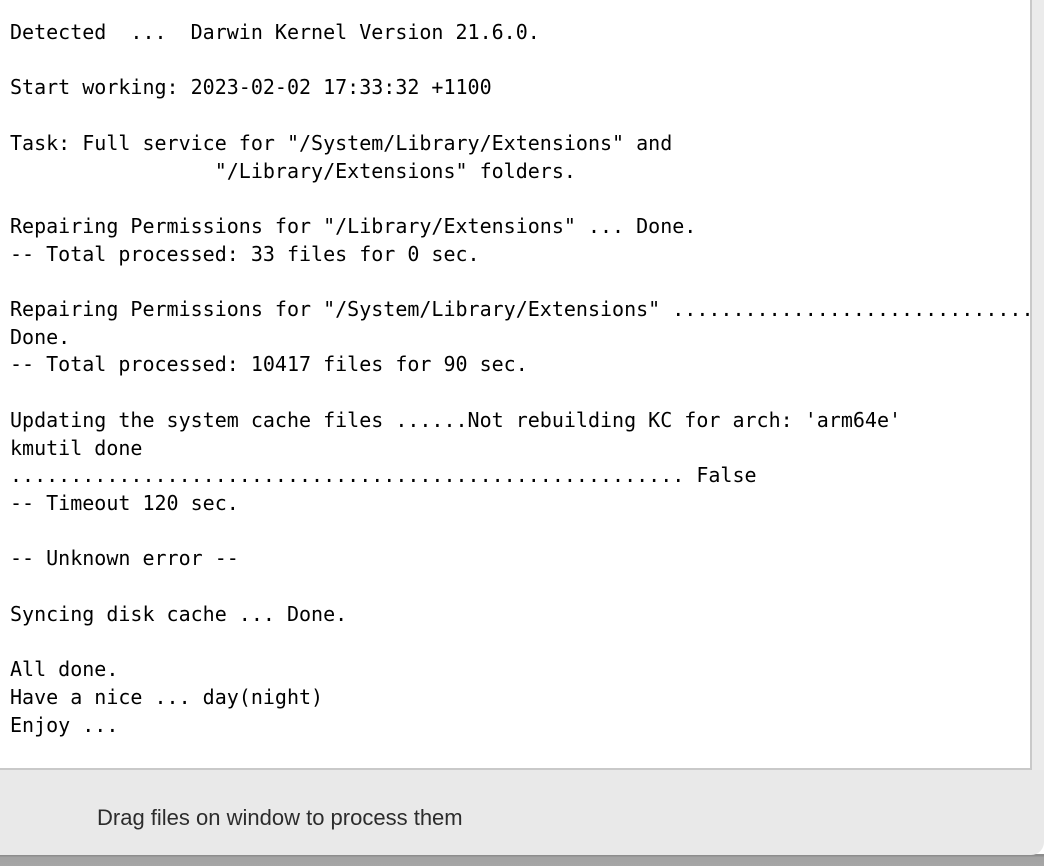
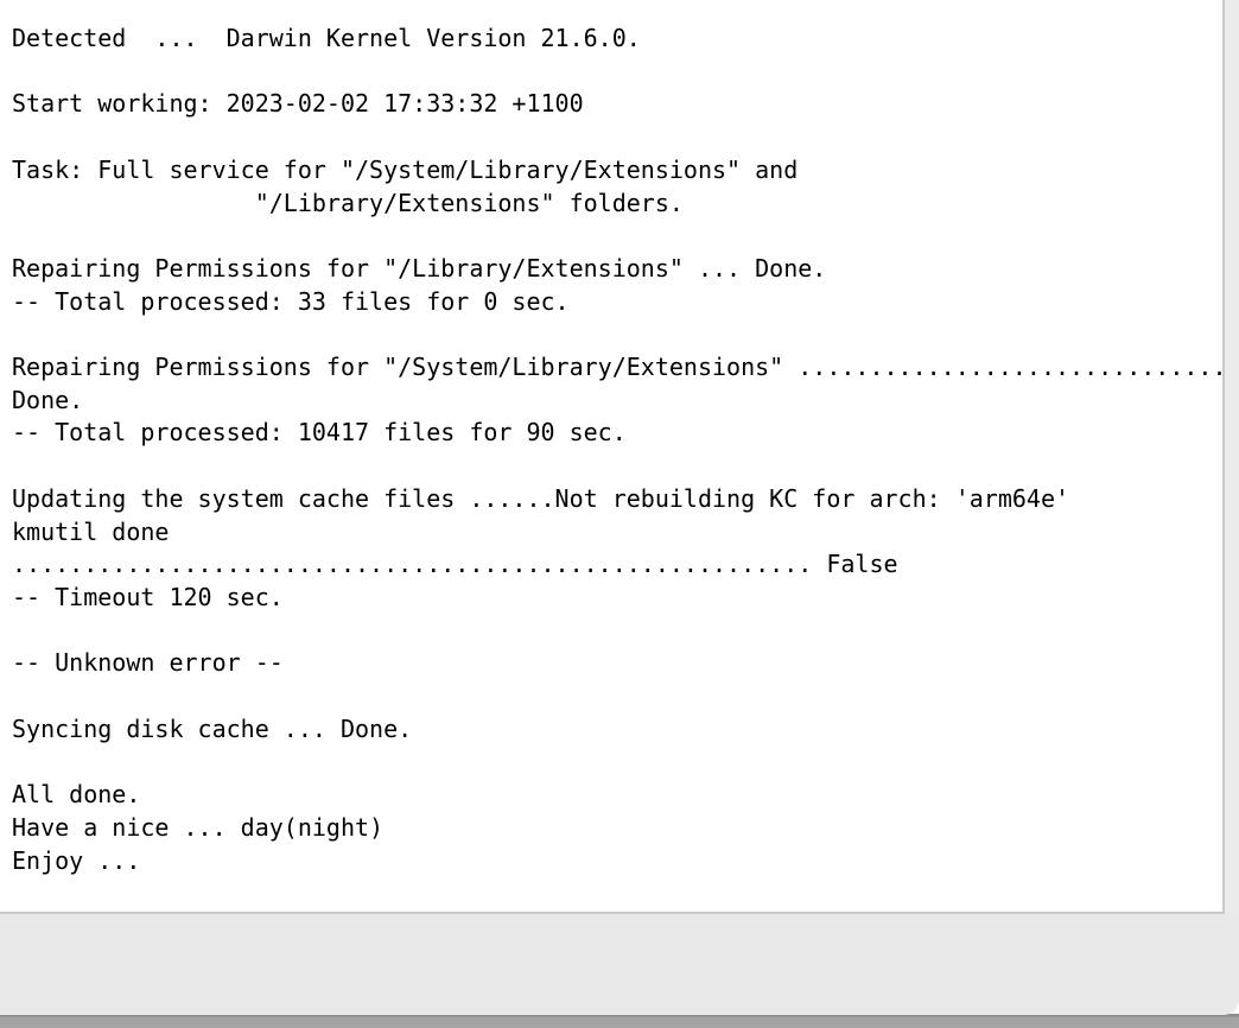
  Detected ... Darwin Kernel Version 21.6.0.
  Start working: 2023-02-02 17:33:32 +1100
  Task: Full service for "/System/Library/Extensions" and
  "/Library/Extensions" folders.
  Repairing Permissions for "/Library/Extensions" ... Done.
  -- Total processed: 33 files for 0 sec.
  Repairing Permissions for "/System/Library/Extensions" ..............................
  Done.
  -- Total processed: 10417 files for 90 sec.
  Updating the system cache files ......Not rebuilding KC for arch: 'arm64e'
  kmutil done
  ........................................................ False
  -- Timeout 120 sec.
  -- Unknown error --
  Syncing disk cache ... Done.
  All done.
  Have a nice ... day(night)
  Enjoy ...
- Drag files on window to process them
